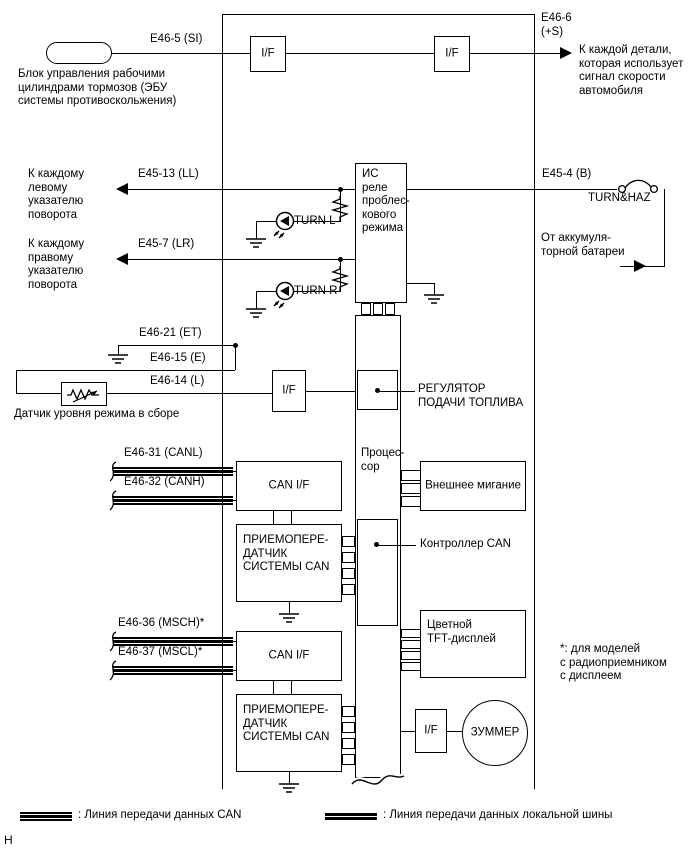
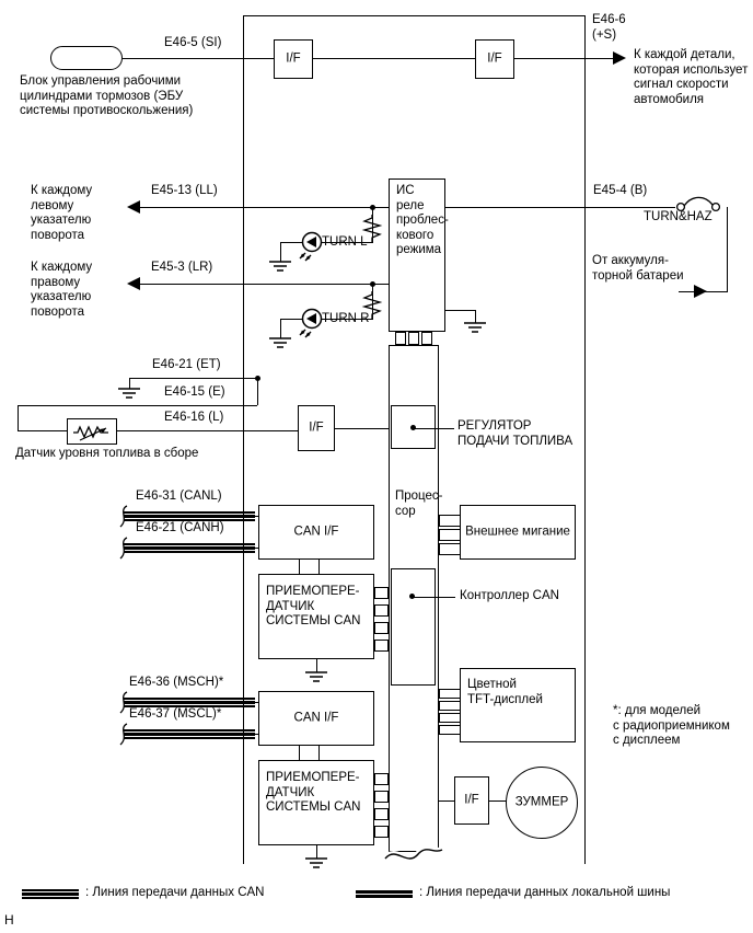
  I/F
  I/F
  E46-5 (SI)
  E46-6
  (+S)
  Блок управления рабочими
  цилиндрами тормозов (ЭБУ
  системы противоскольжения)
  К каждой детали,
  которая использует
  сигнал скорости
  автомобиля
  ИС реле
  проблес-
  кового
  режима
  TURN L
  E45-13 (LL)
  К каждому
  левому
  указателю
  поворота
  TURN R
- E45-7 (LR)
+ E45-3 (LR)
  К каждому
  правому
  указателю
  поворота
  E45-4 (B)
  TURN&HAZ
  От аккумуля-
  торной батареи
  E46-21 (ET)
  E46-15 (E)
- E46-14 (L)
+ E46-16 (L)
- Датчик уровня режима в сборе
+ Датчик уровня топлива в сборе
  I/F
  Процес-
  сор
  РЕГУЛЯТОР
  ПОДАЧИ ТОПЛИВА
  Контроллер CAN
  E46-31 (CANL)
- E46-32 (CANH)
+ E46-21 (CANH)
  CAN I/F
  ПРИЕМОПЕРЕ-
  ДАТЧИК
  СИСТЕМЫ CAN
  E46-36 (MSCH)*
  E46-37 (MSCL)*
  CAN I/F
  ПРИЕМОПЕРЕ-
  ДАТЧИК
  СИСТЕМЫ CAN
  Внешнее мигание
  Цветной
  TFT-дисплей
  I/F
  ЗУММЕР
  *: для моделей
  с радиоприемником
  с дисплеем
  : Линия передачи данных CAN
  : Линия передачи данных локальной шины
  Н
